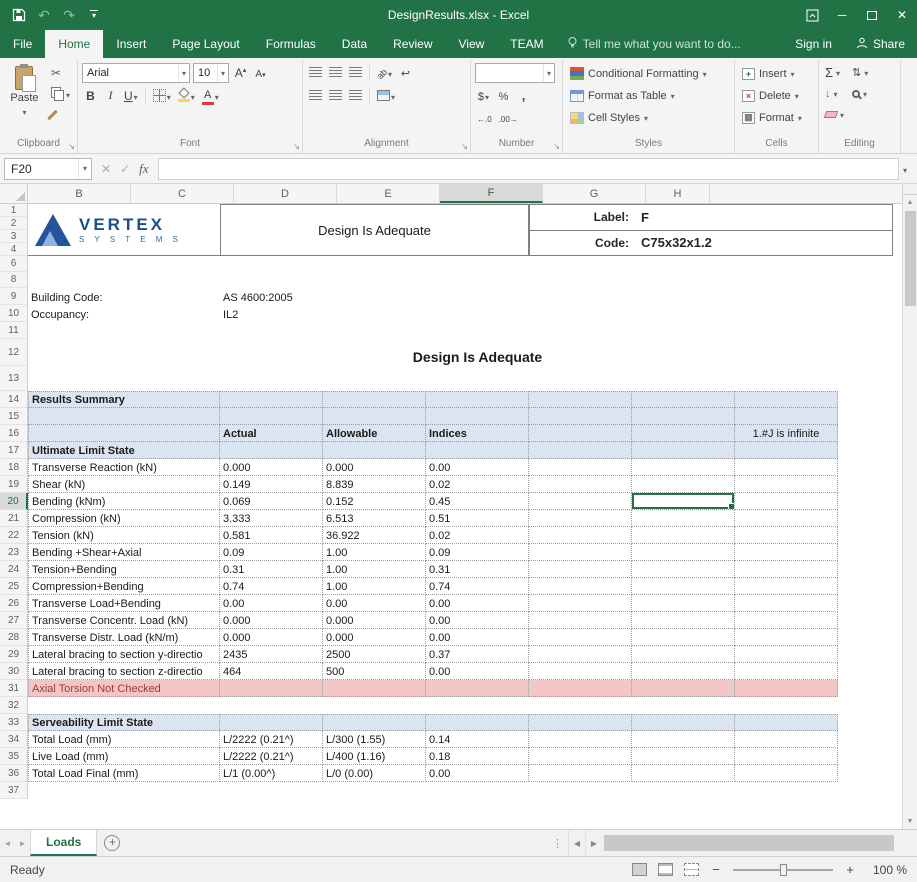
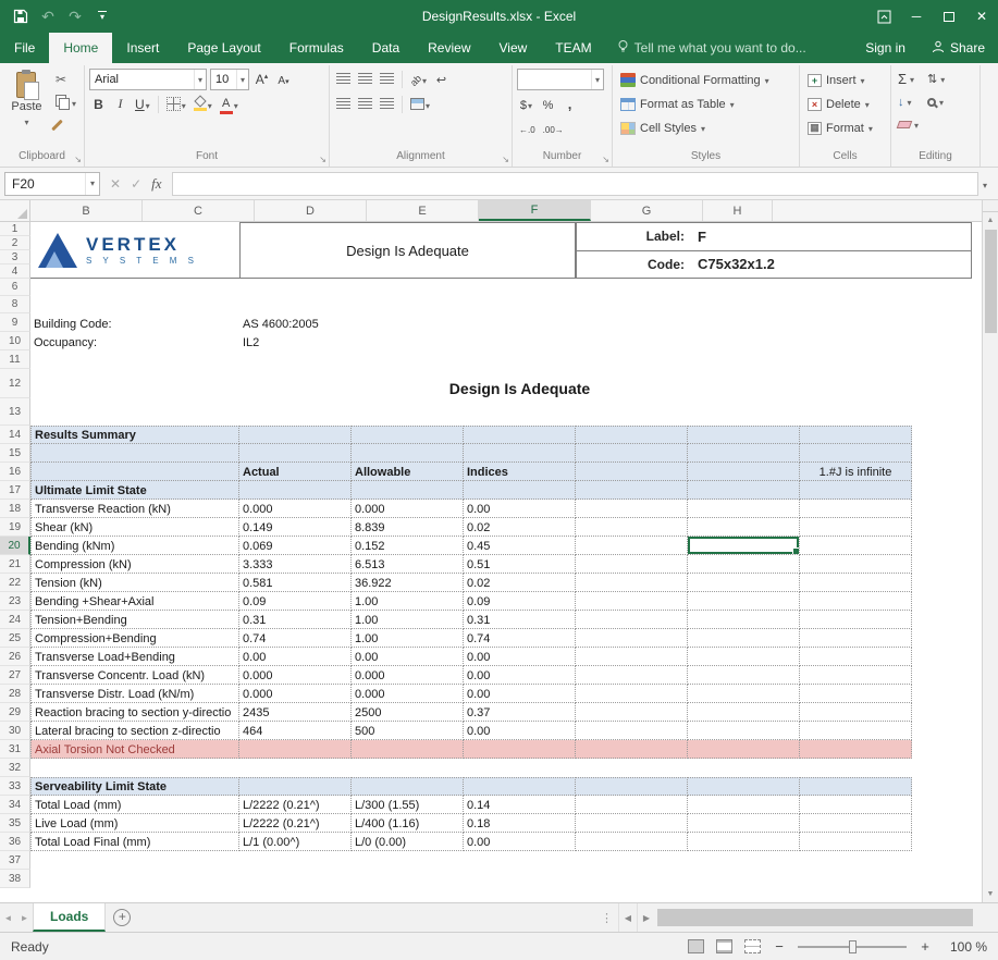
  ↶
  ↷
  DesignResults.xlsx - Excel
  ─
  ✕
  File
  Home
  Insert
  Page Layout
  Formulas
  Data
  Review
  View
  TEAM
  Tell me what you want to do...
  Sign in
  Share
  Paste
  Clipboard
  ↘
  Arial
  10
  Font
  ↘
  Alignment
  ↘
  Number
  ↘
  Conditional Formatting
  Format as Table
  Cell Styles
  Styles
  +
  Insert
  ×
  Delete
  ▦
  Format
  Cells
  Editing
  F20
  ✕
  ✓
  fx
  B
  C
  D
  E
  F
  G
  H
  1
  2
  3
  4
  6
  8
  9
  Building Code:
  AS 4600:2005
  10
  Occupancy:
  IL2
  11
  12
  Design Is Adequate
  13
  14
  Results Summary
  15
  16
  Actual
  Allowable
  Indices
  1.#J is infinite
  17
  Ultimate Limit State
  18
  Transverse Reaction (kN)
  0.000
  0.000
  0.00
  19
  Shear (kN)
  0.149
  8.839
  0.02
  20
  Bending (kNm)
  0.069
  0.152
  0.45
  21
  Compression (kN)
  3.333
  6.513
  0.51
  22
  Tension (kN)
  0.581
  36.922
  0.02
  23
  Bending +Shear+Axial
  0.09
  1.00
  0.09
  24
  Tension+Bending
  0.31
  1.00
  0.31
  25
  Compression+Bending
  0.74
  1.00
  0.74
  26
  Transverse Load+Bending
  0.00
  0.00
  0.00
  27
  Transverse Concentr. Load (kN)
  0.000
  0.000
  0.00
  28
  Transverse Distr. Load (kN/m)
  0.000
  0.000
  0.00
  29
- Lateral bracing to section y-directio
+ Reaction bracing to section y-directio
  2435
  2500
  0.37
  30
  Lateral bracing to section z-directio
  464
  500
  0.00
  31
  Axial Torsion Not Checked
  32
  33
  Serveability Limit State
  34
  Total Load (mm)
  L/2222 (0.21^)
  L/300 (1.55)
  0.14
  35
  Live Load (mm)
  L/2222 (0.21^)
  L/400 (1.16)
  0.18
  36
  Total Load Final (mm)
  L/1 (0.00^)
  L/0 (0.00)
  0.00
  37
+ 38
  VERTEX
  S Y S T E M S
  Design Is Adequate
  Label:
  F
  Code:
  C75x32x1.2
  ◄
  ►
  Loads
  +
  ⋮
  ◀
  ▶
  Ready
  −
  +
  100 %
